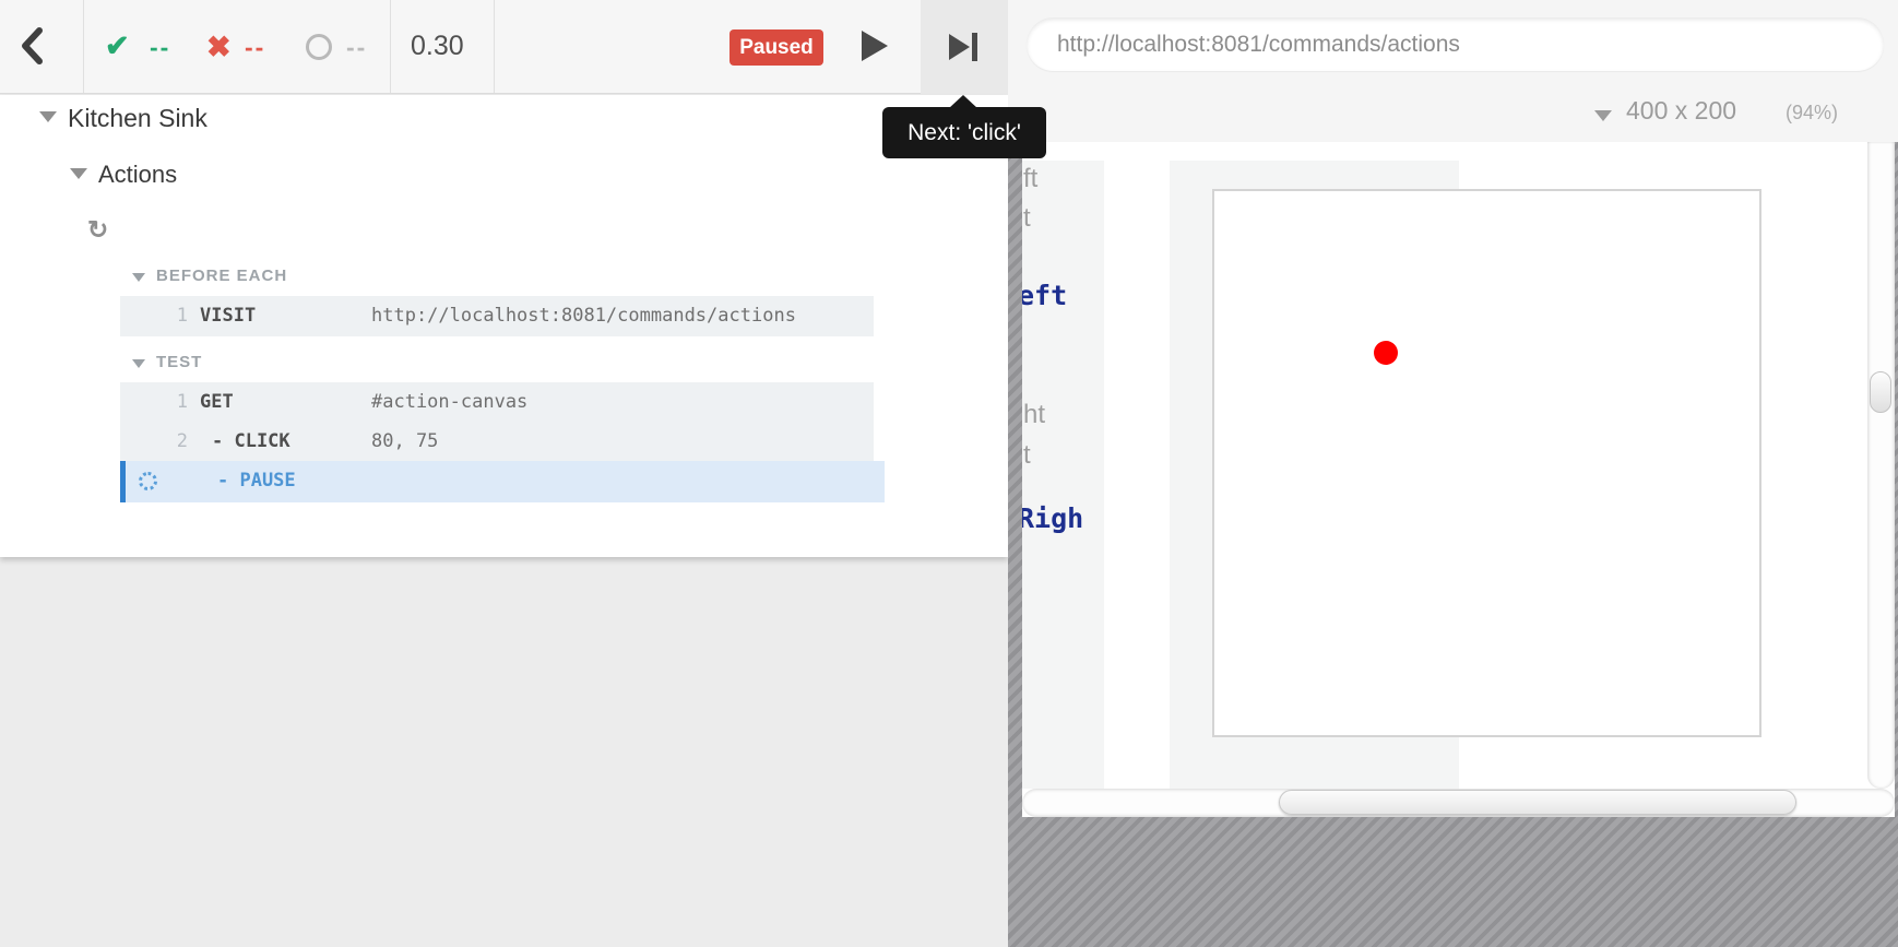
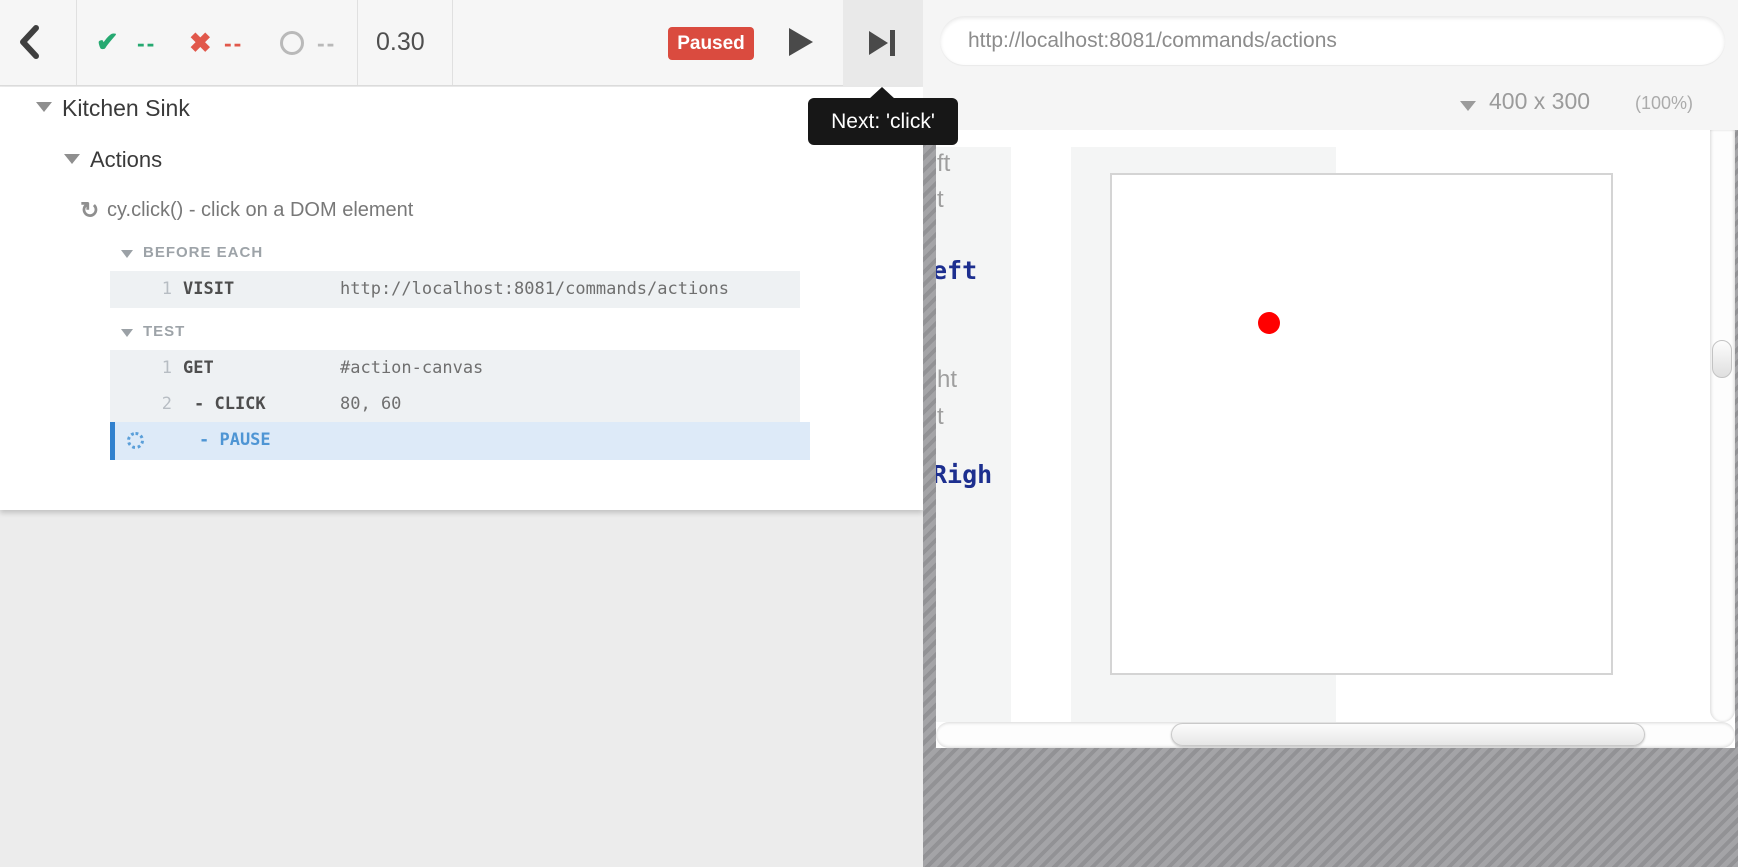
  ✔
  --
  ✖
  --
  --
  0.30
  Paused
  Kitchen Sink
  Actions
  ↻
+ cy.click() - click on a DOM element
  BEFORE EACH
  1
  VISIT
  http://localhost:8081/commands/actions
  TEST
  1
  GET
  #action-canvas
  2
  - CLICK
- 80, 75
+ 80, 60
  - PAUSE
  http://localhost:8081/commands/actions
- 400 x 200
+ 400 x 300
- (94%)
+ (100%)
  ft
  t
  eft
  ht
  t
  Righ
  Next: 'click'
